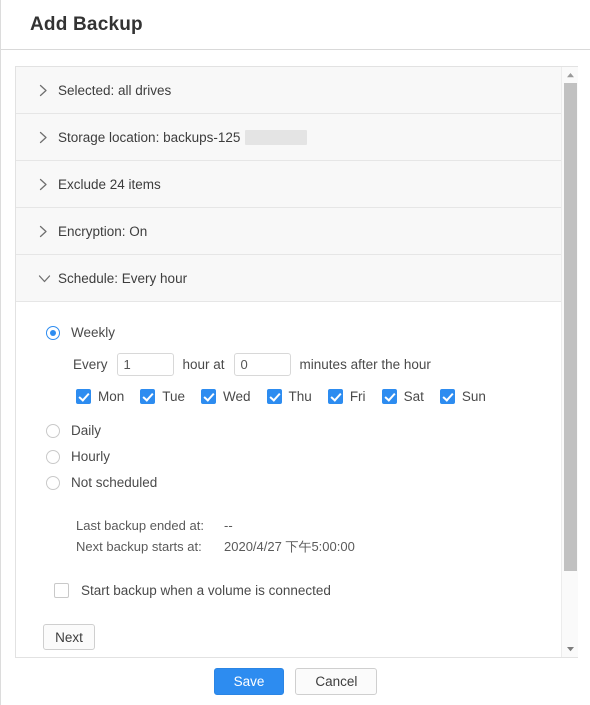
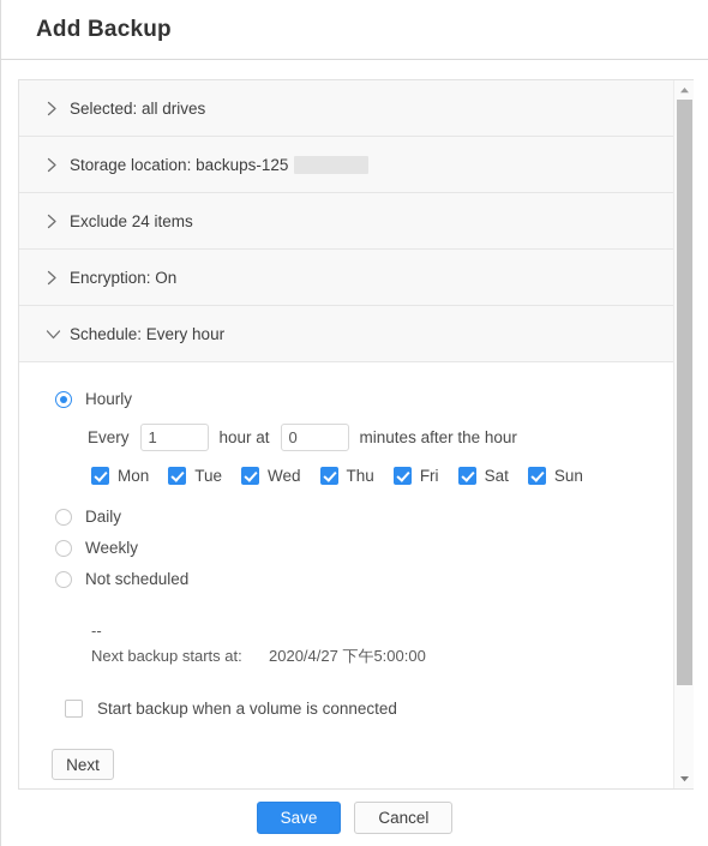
  Add Backup
  Selected: all drives
  Storage location: backups-125
  Exclude 24 items
  Encryption: On
  Schedule: Every hour
- Weekly
+ Hourly
  Every
  1
  hour at
  0
  minutes after the hour
  Mon
  Tue
  Wed
  Thu
  Fri
  Sat
  Sun
  Daily
- Hourly
+ Weekly
  Not scheduled
- Last backup ended at:
  --
  Next backup starts at:
  2020/4/27 下午5:00:00
  Start backup when a volume is connected
  Next
  Save
  Cancel
